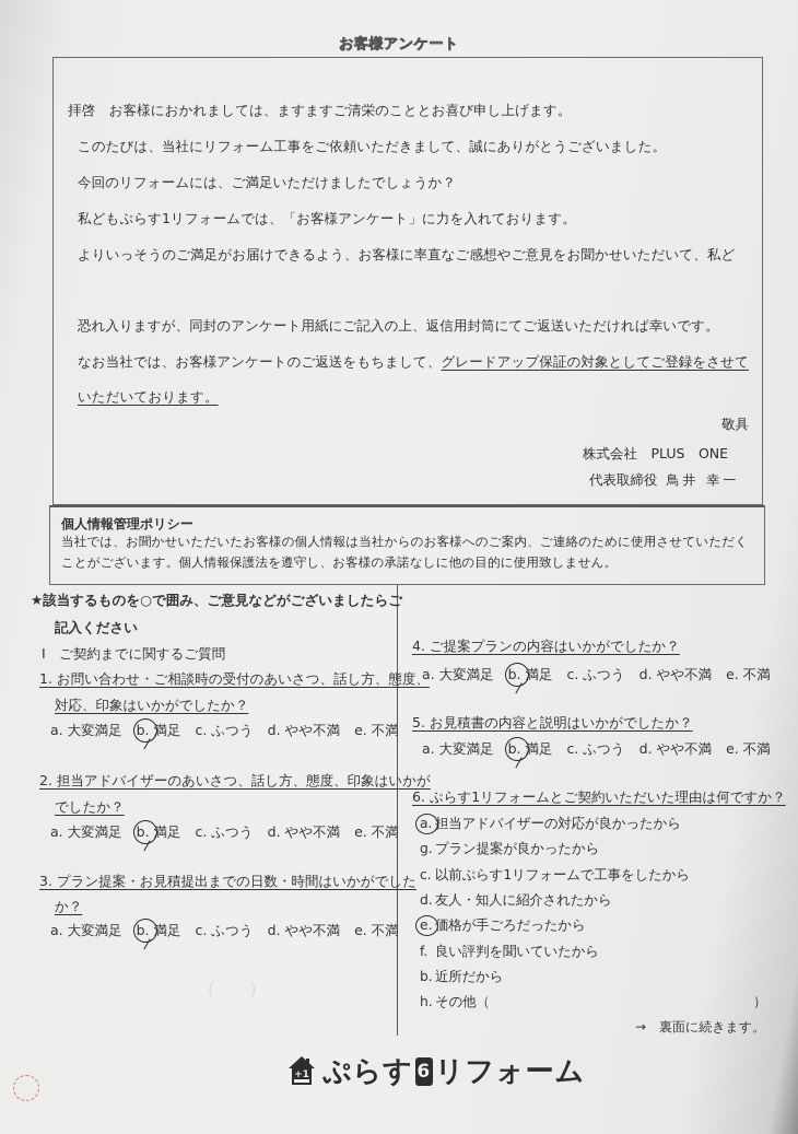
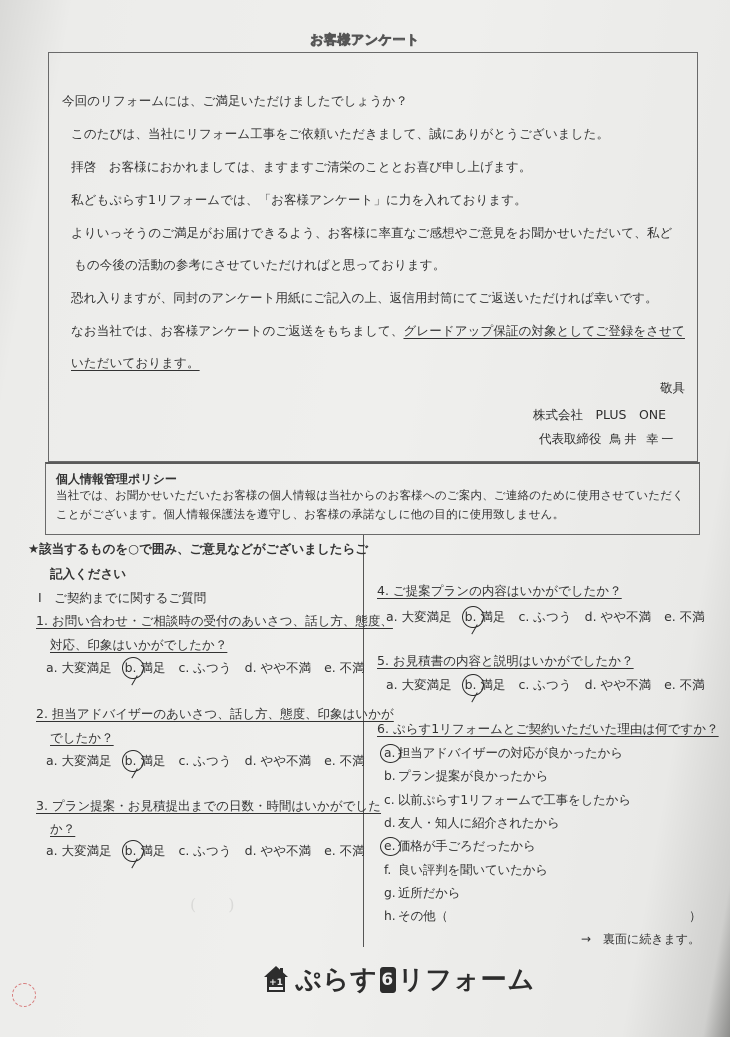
  お客様アンケート
- 拝啓 お客様におかれましては、ますますご清栄のこととお喜び申し上げます。
+ 今回のリフォームには、ご満足いただけましたでしょうか？
  このたびは、当社にリフォーム工事をご依頼いただきまして、誠にありがとうございました。
- 今回のリフォームには、ご満足いただけましたでしょうか？
+ 拝啓 お客様におかれましては、ますますご清栄のこととお喜び申し上げます。
  私どもぷらす1リフォームでは、「お客様アンケート」に力を入れております。
  よりいっそうのご満足がお届けできるよう、お客様に率直なご感想やご意見をお聞かせいただいて、私ど
+ もの今後の活動の参考にさせていただければと思っております。
  恐れ入りますが、同封のアンケート用紙にご記入の上、返信用封筒にてご返送いただければ幸いです。
  なお当社では、お客様アンケートのご返送をもちまして、グレードアップ保証の対象としてご登録をさせて
  いただいております。
  敬具
  株式会社 PLUS ONE
  代表取締役 鳥井 幸一
  個人情報管理ポリシー
  当社では、お聞かせいただいたお客様の個人情報は当社からのお客様へのご案内、ご連絡のために使用させていただく
  ことがございます。個人情報保護法を遵守し、お客様の承諾なしに他の目的に使用致しません。
  ★該当するものを○で囲み、ご意見などがございましたらご
  記入ください
  Ⅰ ご契約までに関するご質問
  1. お問い合わせ・ご相談時の受付のあいさつ、話し方、態度、
  対応、印象はいかがでしたか？
  a. 大変満足 b. 満足 c. ふつう d. やや不満 e. 不満
  2. 担当アドバイザーのあいさつ、話し方、態度、印象はいかが
  でしたか？
  a. 大変満足 b. 満足 c. ふつう d. やや不満 e. 不満
  3. プラン提案・お見積提出までの日数・時間はいかがでした
  か？
  a. 大変満足 b. 満足 c. ふつう d. やや不満 e. 不満
  4. ご提案プランの内容はいかがでしたか？
  a. 大変満足 b. 満足 c. ふつう d. やや不満 e. 不満
  5. お見積書の内容と説明はいかがでしたか？
  a. 大変満足 b. 満足 c. ふつう d. やや不満 e. 不満
  6. ぷらす1リフォームとご契約いただいた理由は何ですか？
  a. 担当アドバイザーの対応が良かったから
- g. プラン提案が良かったから
+ b. プラン提案が良かったから
  c. 以前ぷらす1リフォームで工事をしたから
  d. 友人・知人に紹介されたから
  e. 価格が手ごろだったから
  f. 良い評判を聞いていたから
- b. 近所だから
+ g. 近所だから
  h. その他（
  ）
  → 裏面に続きます。
  +1
  ぷらす 6 リフォーム
